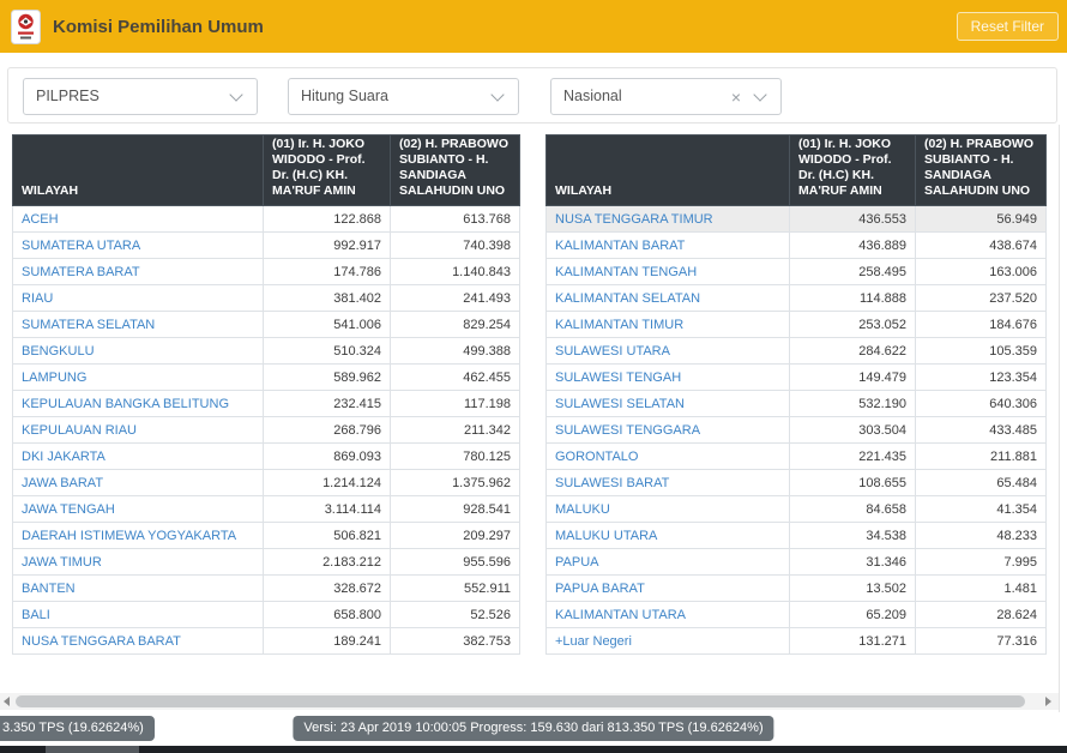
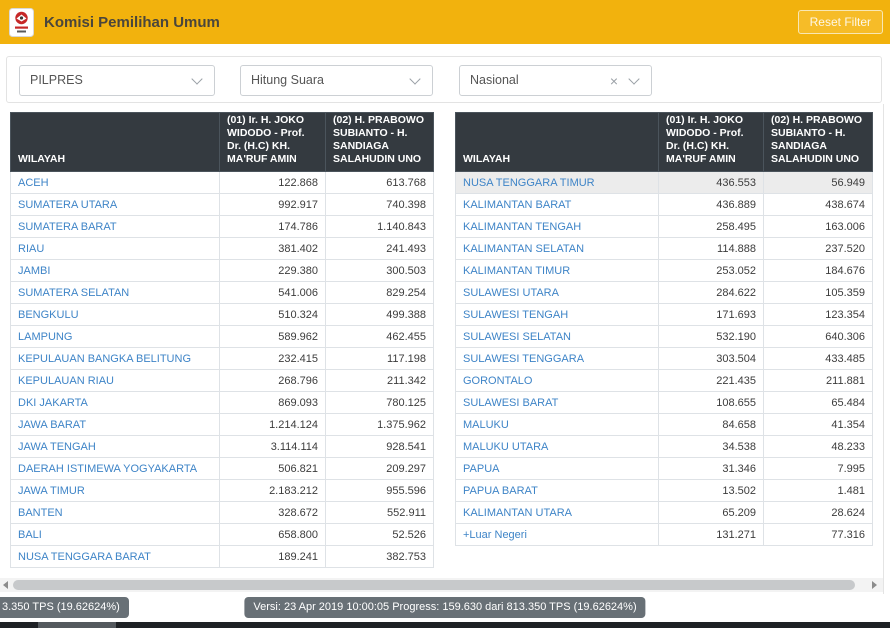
  Komisi Pemilihan Umum
  Reset Filter
  PILPRES
  Hitung Suara
  Nasional
  ×
  WILAYAH	(01) Ir. H. JOKO WIDODO - Prof. Dr. (H.C) KH. MA'RUF AMIN	(02) H. PRABOWO SUBIANTO - H. SANDIAGA SALAHUDIN UNO
  ACEH	122.868	613.768
  SUMATERA UTARA	992.917	740.398
  SUMATERA BARAT	174.786	1.140.843
  RIAU	381.402	241.493
+ JAMBI	229.380	300.503
  SUMATERA SELATAN	541.006	829.254
  BENGKULU	510.324	499.388
  LAMPUNG	589.962	462.455
  KEPULAUAN BANGKA BELITUNG	232.415	117.198
  KEPULAUAN RIAU	268.796	211.342
  DKI JAKARTA	869.093	780.125
  JAWA BARAT	1.214.124	1.375.962
  JAWA TENGAH	3.114.114	928.541
  DAERAH ISTIMEWA YOGYAKARTA	506.821	209.297
  JAWA TIMUR	2.183.212	955.596
  BANTEN	328.672	552.911
  BALI	658.800	52.526
  NUSA TENGGARA BARAT	189.241	382.753
  WILAYAH	(01) Ir. H. JOKO WIDODO - Prof. Dr. (H.C) KH. MA'RUF AMIN	(02) H. PRABOWO SUBIANTO - H. SANDIAGA SALAHUDIN UNO
  NUSA TENGGARA TIMUR	436.553	56.949
  KALIMANTAN BARAT	436.889	438.674
  KALIMANTAN TENGAH	258.495	163.006
  KALIMANTAN SELATAN	114.888	237.520
  KALIMANTAN TIMUR	253.052	184.676
  SULAWESI UTARA	284.622	105.359
- SULAWESI TENGAH	149.479	123.354
+ SULAWESI TENGAH	171.693	123.354
  SULAWESI SELATAN	532.190	640.306
  SULAWESI TENGGARA	303.504	433.485
  GORONTALO	221.435	211.881
  SULAWESI BARAT	108.655	65.484
  MALUKU	84.658	41.354
  MALUKU UTARA	34.538	48.233
  PAPUA	31.346	7.995
  PAPUA BARAT	13.502	1.481
  KALIMANTAN UTARA	65.209	28.624
  +Luar Negeri	131.271	77.316
  3.350 TPS (19.62624%)
  Versi: 23 Apr 2019 10:00:05 Progress: 159.630 dari 813.350 TPS (19.62624%)
